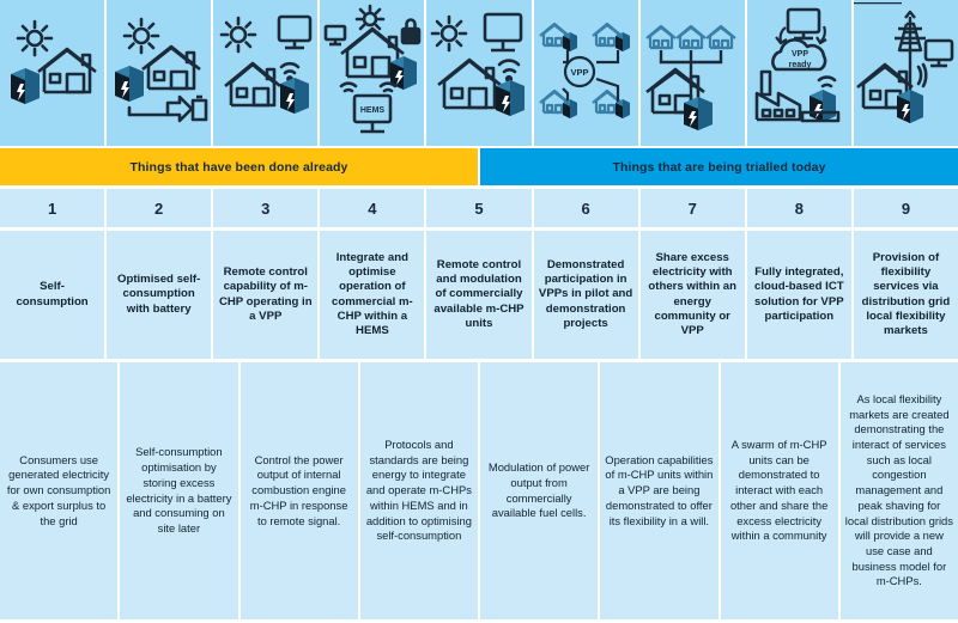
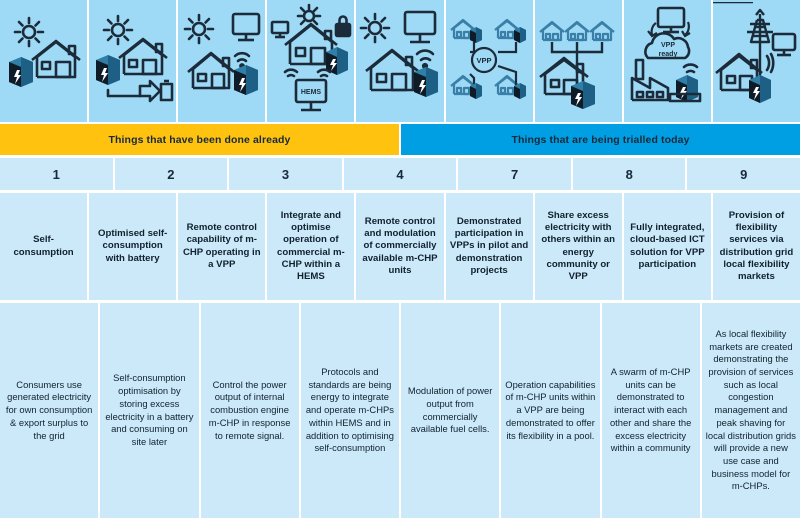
  VPP
  Things that have been done already
  Things that are being trialled today
  1
  2
  3
  4
- 5
- 6
  7
  8
  9
  Self-consumption
  Optimised self-consumption with battery
  Remote control capability of m-CHP operating in a VPP
  Integrate and optimise operation of commercial m-CHP within a HEMS
  Remote control and modulation of commercially available m-CHP units
  Demonstrated participation in VPPs in pilot and demonstration projects
  Share excess electricity with others within an energy community or VPP
  Fully integrated, cloud-based ICT solution for VPP participation
  Provision of flexibility services via distribution grid local flexibility markets
  Consumers use generated electricity for own consumption & export surplus to the grid
  Self-consumption optimisation by storing excess electricity in a battery and consuming on site later
  Control the power output of internal combustion engine m-CHP in response to remote signal.
  Protocols and standards are being energy to integrate and operate m-CHPs within HEMS and in addition to optimising self-consumption
  Modulation of power output from commercially available fuel cells.
- Operation capabilities of m-CHP units within a VPP are being demonstrated to offer its flexibility in a will.
+ Operation capabilities of m-CHP units within a VPP are being demonstrated to offer its flexibility in a pool.
  A swarm of m-CHP units can be demonstrated to interact with each other and share the excess electricity within a community
- As local flexibility markets are created demonstrating the interact of services such as local congestion management and peak shaving for local distribution grids will provide a new use case and business model for m-CHPs.
+ As local flexibility markets are created demonstrating the provision of services such as local congestion management and peak shaving for local distribution grids will provide a new use case and business model for m-CHPs.
